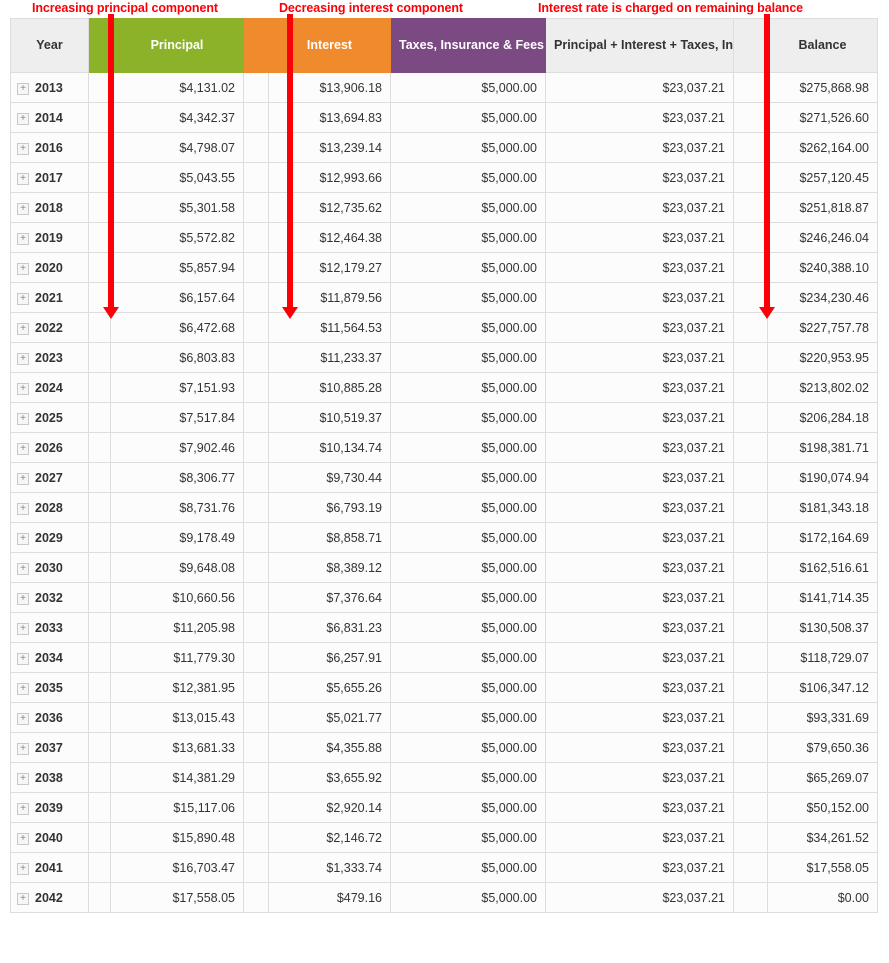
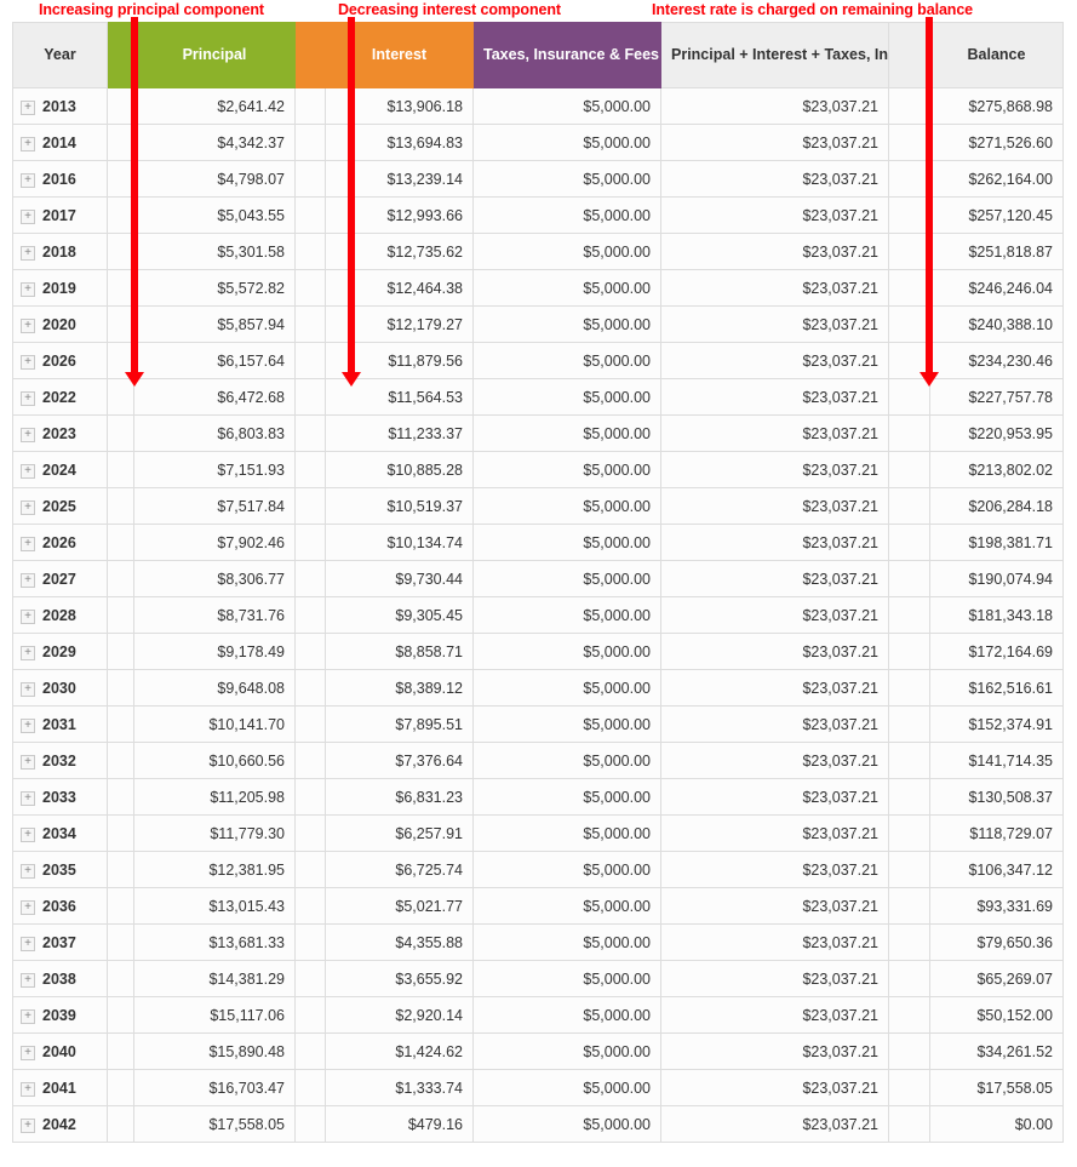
  Year		Principal		Interest	Taxes, Insurance & Fees	Principal + Interest + Taxes, In		Balance
- + 2013		$4,131.02		$13,906.18	$5,000.00	$23,037.21		$275,868.98
+ + 2013		$2,641.42		$13,906.18	$5,000.00	$23,037.21		$275,868.98
  + 2014		$4,342.37		$13,694.83	$5,000.00	$23,037.21		$271,526.60
  + 2016		$4,798.07		$13,239.14	$5,000.00	$23,037.21		$262,164.00
  + 2017		$5,043.55		$12,993.66	$5,000.00	$23,037.21		$257,120.45
  + 2018		$5,301.58		$12,735.62	$5,000.00	$23,037.21		$251,818.87
  + 2019		$5,572.82		$12,464.38	$5,000.00	$23,037.21		$246,246.04
  + 2020		$5,857.94		$12,179.27	$5,000.00	$23,037.21		$240,388.10
- + 2021		$6,157.64		$11,879.56	$5,000.00	$23,037.21		$234,230.46
+ + 2026		$6,157.64		$11,879.56	$5,000.00	$23,037.21		$234,230.46
  + 2022		$6,472.68		$11,564.53	$5,000.00	$23,037.21		$227,757.78
  + 2023		$6,803.83		$11,233.37	$5,000.00	$23,037.21		$220,953.95
  + 2024		$7,151.93		$10,885.28	$5,000.00	$23,037.21		$213,802.02
  + 2025		$7,517.84		$10,519.37	$5,000.00	$23,037.21		$206,284.18
  + 2026		$7,902.46		$10,134.74	$5,000.00	$23,037.21		$198,381.71
  + 2027		$8,306.77		$9,730.44	$5,000.00	$23,037.21		$190,074.94
- + 2028		$8,731.76		$6,793.19	$5,000.00	$23,037.21		$181,343.18
+ + 2028		$8,731.76		$9,305.45	$5,000.00	$23,037.21		$181,343.18
  + 2029		$9,178.49		$8,858.71	$5,000.00	$23,037.21		$172,164.69
  + 2030		$9,648.08		$8,389.12	$5,000.00	$23,037.21		$162,516.61
+ + 2031		$10,141.70		$7,895.51	$5,000.00	$23,037.21		$152,374.91
  + 2032		$10,660.56		$7,376.64	$5,000.00	$23,037.21		$141,714.35
  + 2033		$11,205.98		$6,831.23	$5,000.00	$23,037.21		$130,508.37
  + 2034		$11,779.30		$6,257.91	$5,000.00	$23,037.21		$118,729.07
- + 2035		$12,381.95		$5,655.26	$5,000.00	$23,037.21		$106,347.12
+ + 2035		$12,381.95		$6,725.74	$5,000.00	$23,037.21		$106,347.12
  + 2036		$13,015.43		$5,021.77	$5,000.00	$23,037.21		$93,331.69
  + 2037		$13,681.33		$4,355.88	$5,000.00	$23,037.21		$79,650.36
  + 2038		$14,381.29		$3,655.92	$5,000.00	$23,037.21		$65,269.07
  + 2039		$15,117.06		$2,920.14	$5,000.00	$23,037.21		$50,152.00
- + 2040		$15,890.48		$2,146.72	$5,000.00	$23,037.21		$34,261.52
+ + 2040		$15,890.48		$1,424.62	$5,000.00	$23,037.21		$34,261.52
  + 2041		$16,703.47		$1,333.74	$5,000.00	$23,037.21		$17,558.05
  + 2042		$17,558.05		$479.16	$5,000.00	$23,037.21		$0.00
  Increasing principal component
  Decreasing interest component
  Interest rate is charged on remaining balance
